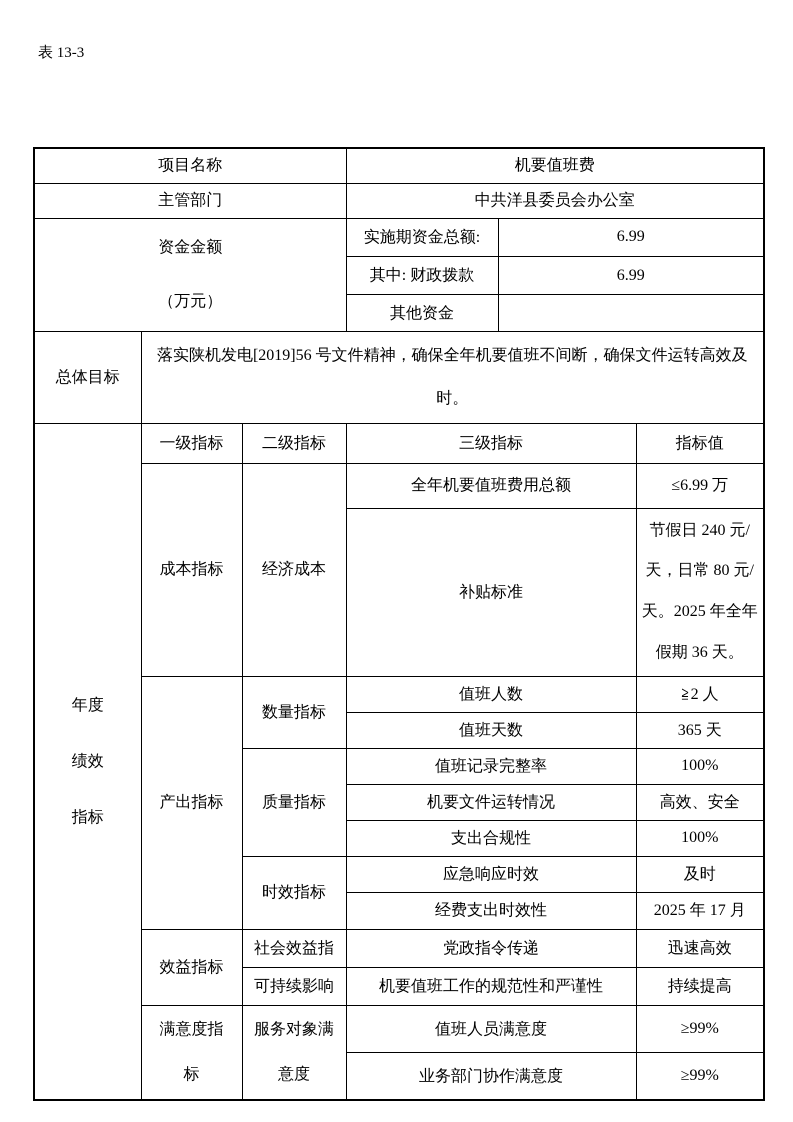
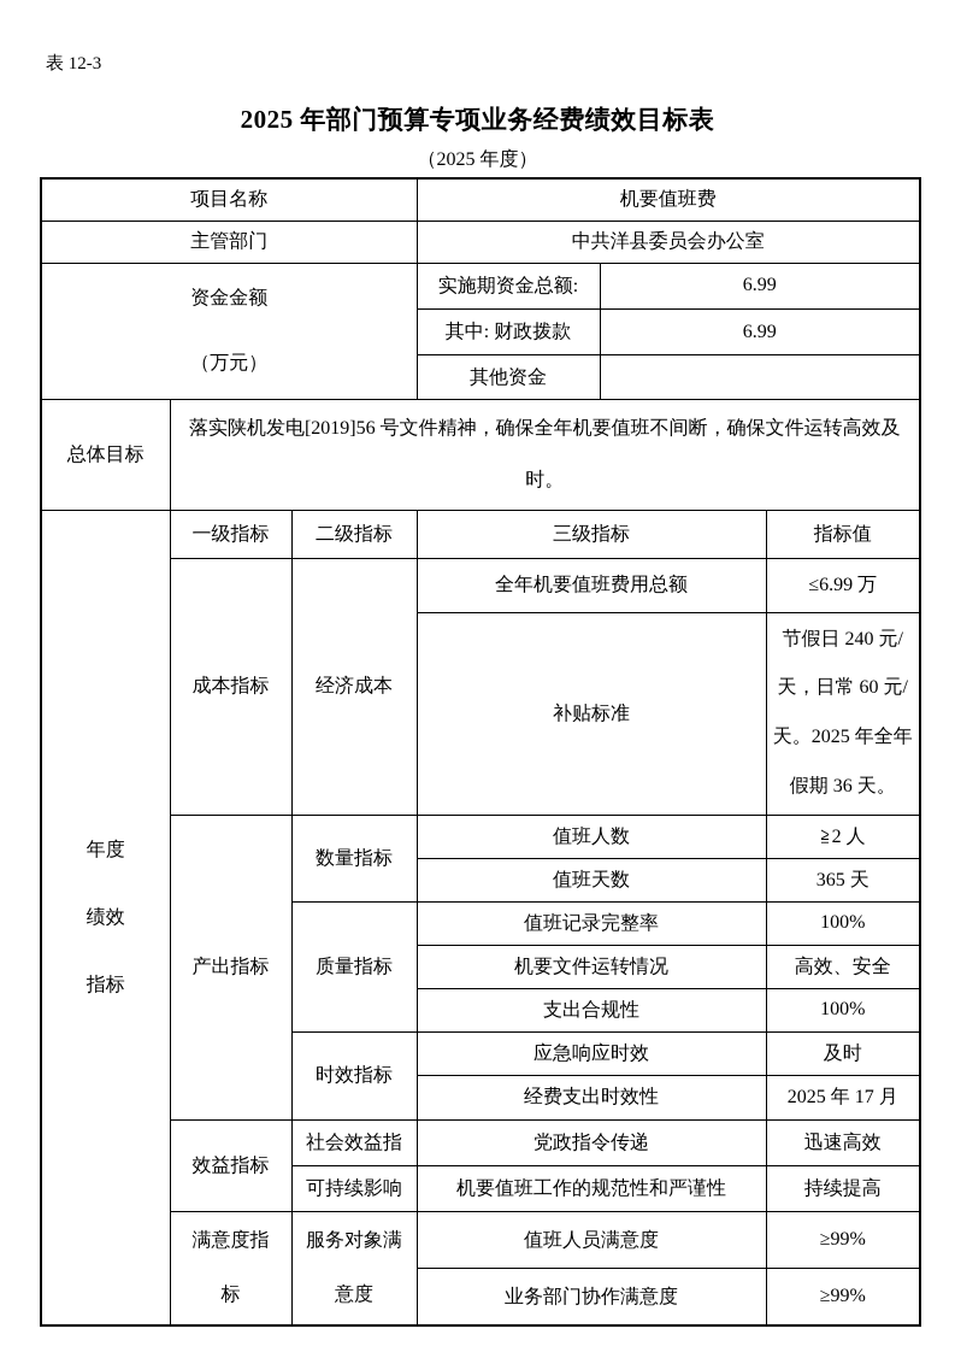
- 表 13-3
+ 表 12-3
+ 2025 年部门预算专项业务经费绩效目标表
+ （2025 年度）
  项目名称	机要值班费
  主管部门	中共洋县委员会办公室
  资金金额 （万元）	实施期资金总额:	6.99
  其中: 财政拨款	6.99
  其他资金
  总体目标	落实陕机发电[2019]56 号文件精神，确保全年机要值班不间断，确保文件运转高效及时。
  年度 绩效 指标	一级指标	二级指标	三级指标	指标值
  成本指标	经济成本	全年机要值班费用总额	≤6.99 万
- 补贴标准	节假日 240 元/天，日常 80 元/天。2025 年全年假期 36 天。
+ 补贴标准	节假日 240 元/天，日常 60 元/天。2025 年全年假期 36 天。
  产出指标	数量指标	值班人数	≧2 人
  值班天数	365 天
  质量指标	值班记录完整率	100%
  机要文件运转情况	高效、安全
  支出合规性	100%
  时效指标	应急响应时效	及时
  经费支出时效性	2025 年 17 月
  效益指标	社会效益指	党政指令传递	迅速高效
  可持续影响	机要值班工作的规范性和严谨性	持续提高
  满意度指 标	服务对象满 意度	值班人员满意度	≥99%
  业务部门协作满意度	≥99%
